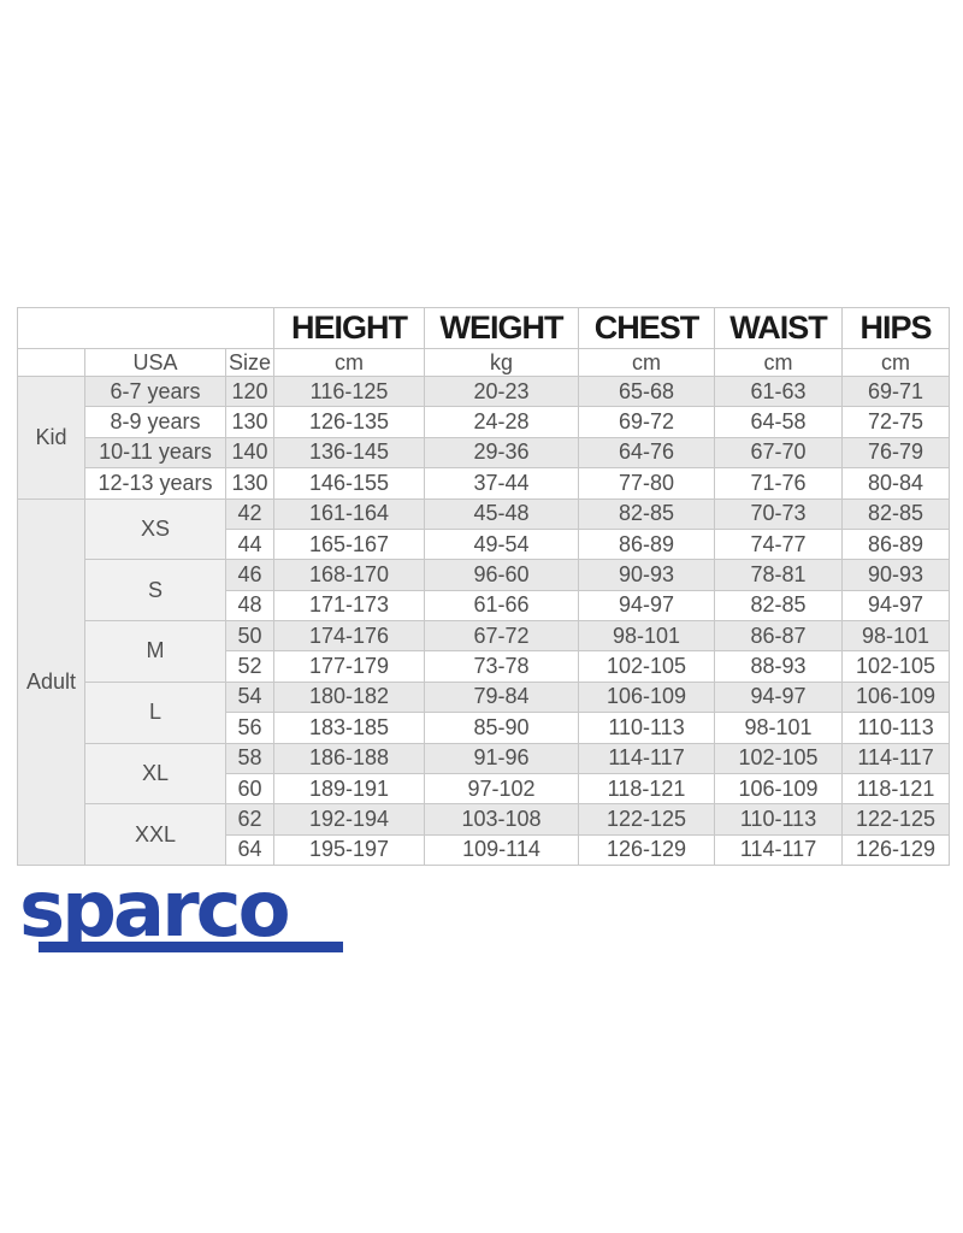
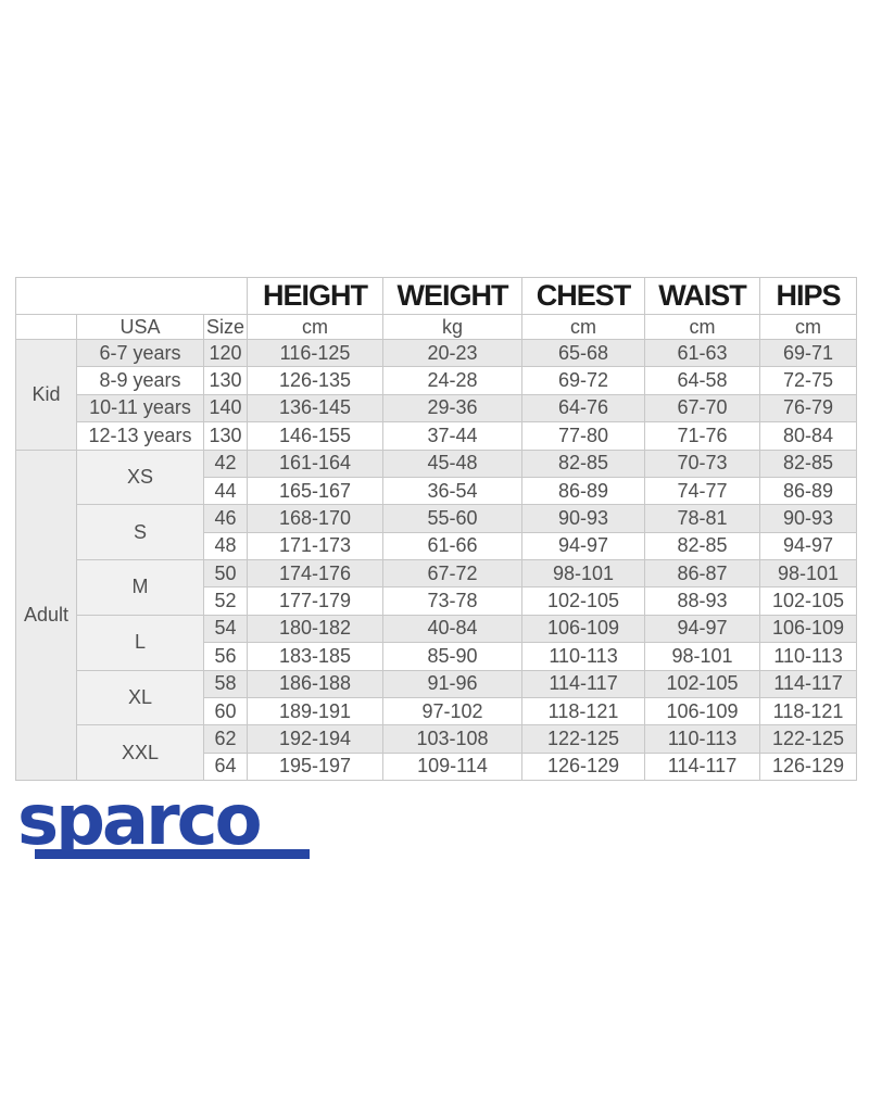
  	HEIGHT	WEIGHT	CHEST	WAIST	HIPS
  	USA	Size	cm	kg	cm	cm	cm
  Kid	6-7 years	120	116-125	20-23	65-68	61-63	69-71
  8-9 years	130	126-135	24-28	69-72	64-58	72-75
  10-11 years	140	136-145	29-36	64-76	67-70	76-79
  12-13 years	130	146-155	37-44	77-80	71-76	80-84
  Adult	XS	42	161-164	45-48	82-85	70-73	82-85
- 44	165-167	49-54	86-89	74-77	86-89
+ 44	165-167	36-54	86-89	74-77	86-89
- S	46	168-170	96-60	90-93	78-81	90-93
+ S	46	168-170	55-60	90-93	78-81	90-93
  48	171-173	61-66	94-97	82-85	94-97
  M	50	174-176	67-72	98-101	86-87	98-101
  52	177-179	73-78	102-105	88-93	102-105
- L	54	180-182	79-84	106-109	94-97	106-109
+ L	54	180-182	40-84	106-109	94-97	106-109
  56	183-185	85-90	110-113	98-101	110-113
  XL	58	186-188	91-96	114-117	102-105	114-117
  60	189-191	97-102	118-121	106-109	118-121
  XXL	62	192-194	103-108	122-125	110-113	122-125
  64	195-197	109-114	126-129	114-117	126-129
  sparco
